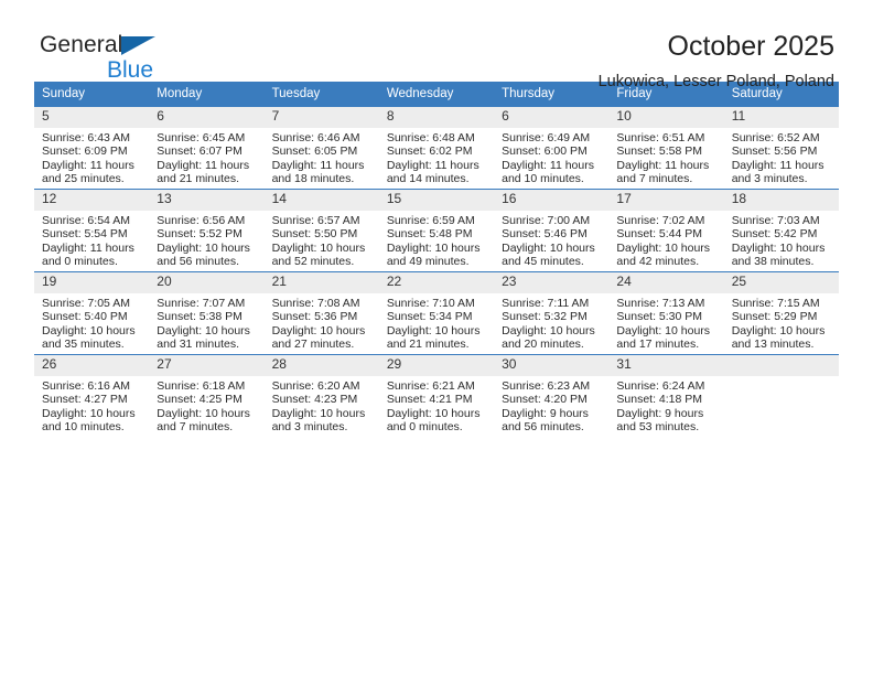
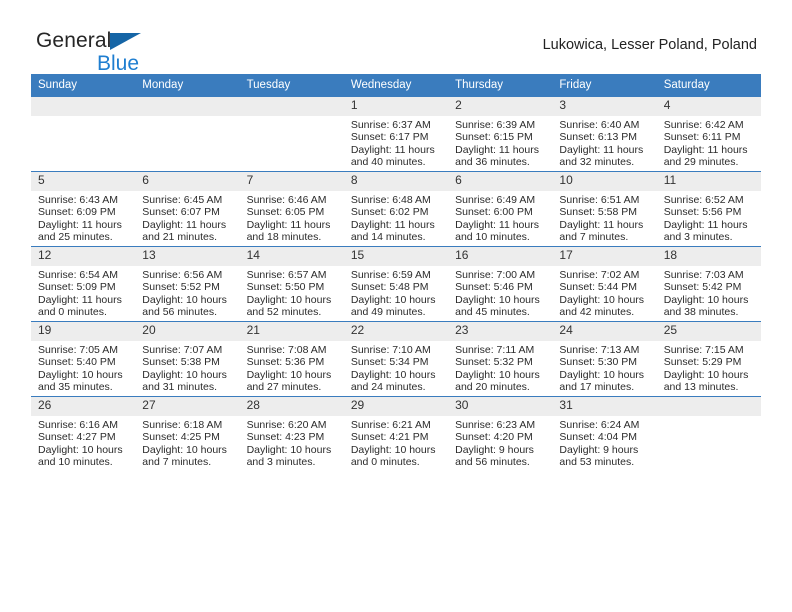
  General
  Blue
- October 2025
  Lukowica, Lesser Poland, Poland
  Sunday	Monday	Tuesday	Wednesday	Thursday	Friday	Saturday
+ 			1Sunrise: 6:37 AMSunset: 6:17 PMDaylight: 11 hoursand 40 minutes.	2Sunrise: 6:39 AMSunset: 6:15 PMDaylight: 11 hoursand 36 minutes.	3Sunrise: 6:40 AMSunset: 6:13 PMDaylight: 11 hoursand 32 minutes.	4Sunrise: 6:42 AMSunset: 6:11 PMDaylight: 11 hoursand 29 minutes.
  5Sunrise: 6:43 AMSunset: 6:09 PMDaylight: 11 hoursand 25 minutes.	6Sunrise: 6:45 AMSunset: 6:07 PMDaylight: 11 hoursand 21 minutes.	7Sunrise: 6:46 AMSunset: 6:05 PMDaylight: 11 hoursand 18 minutes.	8Sunrise: 6:48 AMSunset: 6:02 PMDaylight: 11 hoursand 14 minutes.	6Sunrise: 6:49 AMSunset: 6:00 PMDaylight: 11 hoursand 10 minutes.	10Sunrise: 6:51 AMSunset: 5:58 PMDaylight: 11 hoursand 7 minutes.	11Sunrise: 6:52 AMSunset: 5:56 PMDaylight: 11 hoursand 3 minutes.
- 12Sunrise: 6:54 AMSunset: 5:54 PMDaylight: 11 hoursand 0 minutes.	13Sunrise: 6:56 AMSunset: 5:52 PMDaylight: 10 hoursand 56 minutes.	14Sunrise: 6:57 AMSunset: 5:50 PMDaylight: 10 hoursand 52 minutes.	15Sunrise: 6:59 AMSunset: 5:48 PMDaylight: 10 hoursand 49 minutes.	16Sunrise: 7:00 AMSunset: 5:46 PMDaylight: 10 hoursand 45 minutes.	17Sunrise: 7:02 AMSunset: 5:44 PMDaylight: 10 hoursand 42 minutes.	18Sunrise: 7:03 AMSunset: 5:42 PMDaylight: 10 hoursand 38 minutes.
+ 12Sunrise: 6:54 AMSunset: 5:09 PMDaylight: 11 hoursand 0 minutes.	13Sunrise: 6:56 AMSunset: 5:52 PMDaylight: 10 hoursand 56 minutes.	14Sunrise: 6:57 AMSunset: 5:50 PMDaylight: 10 hoursand 52 minutes.	15Sunrise: 6:59 AMSunset: 5:48 PMDaylight: 10 hoursand 49 minutes.	16Sunrise: 7:00 AMSunset: 5:46 PMDaylight: 10 hoursand 45 minutes.	17Sunrise: 7:02 AMSunset: 5:44 PMDaylight: 10 hoursand 42 minutes.	18Sunrise: 7:03 AMSunset: 5:42 PMDaylight: 10 hoursand 38 minutes.
- 19Sunrise: 7:05 AMSunset: 5:40 PMDaylight: 10 hoursand 35 minutes.	20Sunrise: 7:07 AMSunset: 5:38 PMDaylight: 10 hoursand 31 minutes.	21Sunrise: 7:08 AMSunset: 5:36 PMDaylight: 10 hoursand 27 minutes.	22Sunrise: 7:10 AMSunset: 5:34 PMDaylight: 10 hoursand 21 minutes.	23Sunrise: 7:11 AMSunset: 5:32 PMDaylight: 10 hoursand 20 minutes.	24Sunrise: 7:13 AMSunset: 5:30 PMDaylight: 10 hoursand 17 minutes.	25Sunrise: 7:15 AMSunset: 5:29 PMDaylight: 10 hoursand 13 minutes.
+ 19Sunrise: 7:05 AMSunset: 5:40 PMDaylight: 10 hoursand 35 minutes.	20Sunrise: 7:07 AMSunset: 5:38 PMDaylight: 10 hoursand 31 minutes.	21Sunrise: 7:08 AMSunset: 5:36 PMDaylight: 10 hoursand 27 minutes.	22Sunrise: 7:10 AMSunset: 5:34 PMDaylight: 10 hoursand 24 minutes.	23Sunrise: 7:11 AMSunset: 5:32 PMDaylight: 10 hoursand 20 minutes.	24Sunrise: 7:13 AMSunset: 5:30 PMDaylight: 10 hoursand 17 minutes.	25Sunrise: 7:15 AMSunset: 5:29 PMDaylight: 10 hoursand 13 minutes.
- 26Sunrise: 6:16 AMSunset: 4:27 PMDaylight: 10 hoursand 10 minutes.	27Sunrise: 6:18 AMSunset: 4:25 PMDaylight: 10 hoursand 7 minutes.	28Sunrise: 6:20 AMSunset: 4:23 PMDaylight: 10 hoursand 3 minutes.	29Sunrise: 6:21 AMSunset: 4:21 PMDaylight: 10 hoursand 0 minutes.	30Sunrise: 6:23 AMSunset: 4:20 PMDaylight: 9 hoursand 56 minutes.	31Sunrise: 6:24 AMSunset: 4:18 PMDaylight: 9 hoursand 53 minutes.
+ 26Sunrise: 6:16 AMSunset: 4:27 PMDaylight: 10 hoursand 10 minutes.	27Sunrise: 6:18 AMSunset: 4:25 PMDaylight: 10 hoursand 7 minutes.	28Sunrise: 6:20 AMSunset: 4:23 PMDaylight: 10 hoursand 3 minutes.	29Sunrise: 6:21 AMSunset: 4:21 PMDaylight: 10 hoursand 0 minutes.	30Sunrise: 6:23 AMSunset: 4:20 PMDaylight: 9 hoursand 56 minutes.	31Sunrise: 6:24 AMSunset: 4:04 PMDaylight: 9 hoursand 53 minutes.
